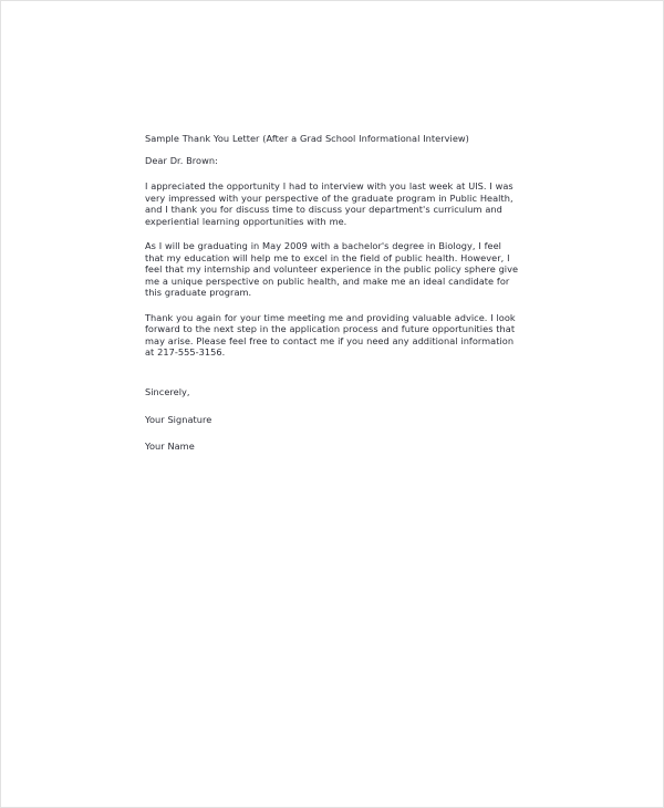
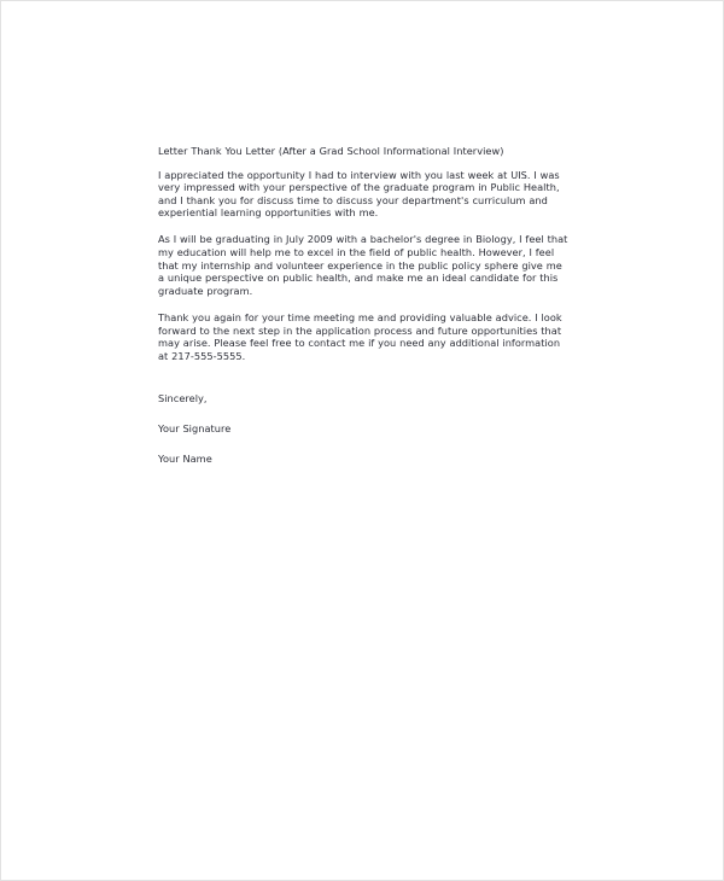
- Sample Thank You Letter (After a Grad School Informational Interview)
+ Letter Thank You Letter (After a Grad School Informational Interview)
- Dear Dr. Brown:
  I appreciated the opportunity I had to interview with you last week at UIS. I was very impressed with your perspective of the graduate program in Public Health, and I thank you for discuss time to discuss your department's curriculum and experiential learning opportunities with me.
- As I will be graduating in May 2009 with a bachelor's degree in Biology, I feel that my education will help me to excel in the field of public health. However, I feel that my internship and volunteer experience in the public policy sphere give me a unique perspective on public health, and make me an ideal candidate for this graduate program.
+ As I will be graduating in July 2009 with a bachelor's degree in Biology, I feel that my education will help me to excel in the field of public health. However, I feel that my internship and volunteer experience in the public policy sphere give me a unique perspective on public health, and make me an ideal candidate for this graduate program.
- Thank you again for your time meeting me and providing valuable advice. I look forward to the next step in the application process and future opportunities that may arise. Please feel free to contact me if you need any additional information at 217-555-3156.
+ Thank you again for your time meeting me and providing valuable advice. I look forward to the next step in the application process and future opportunities that may arise. Please feel free to contact me if you need any additional information at 217-555-5555.
  Sincerely,
  Your Signature
  Your Name
